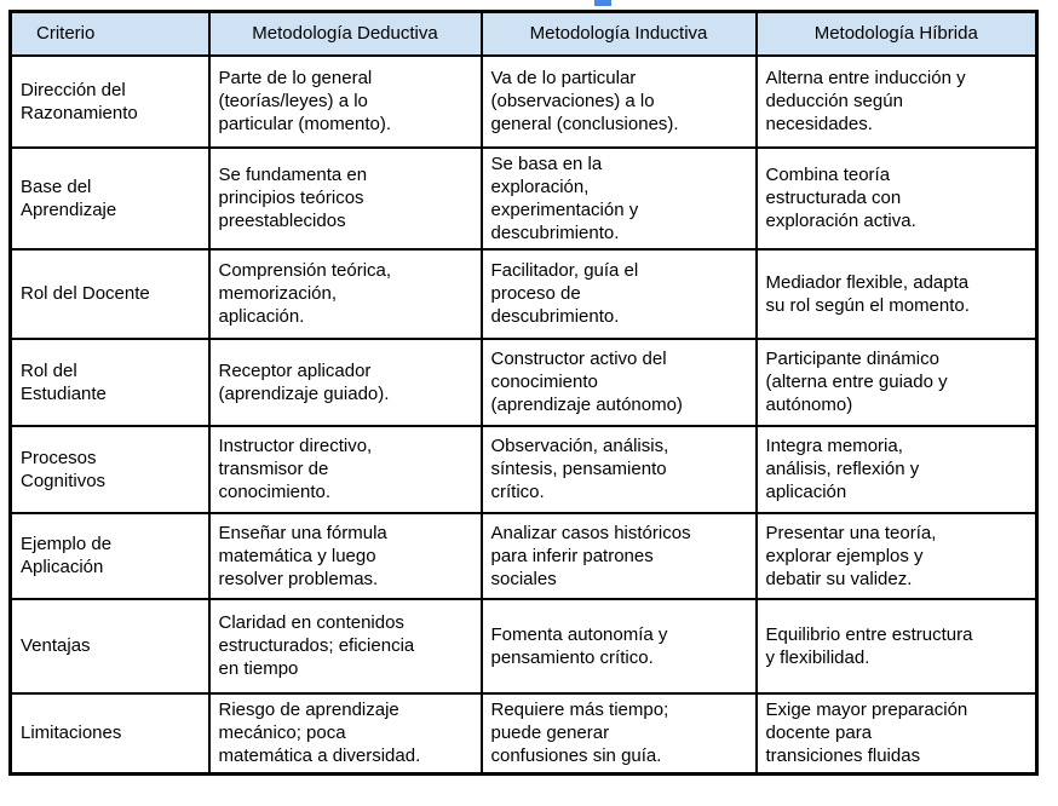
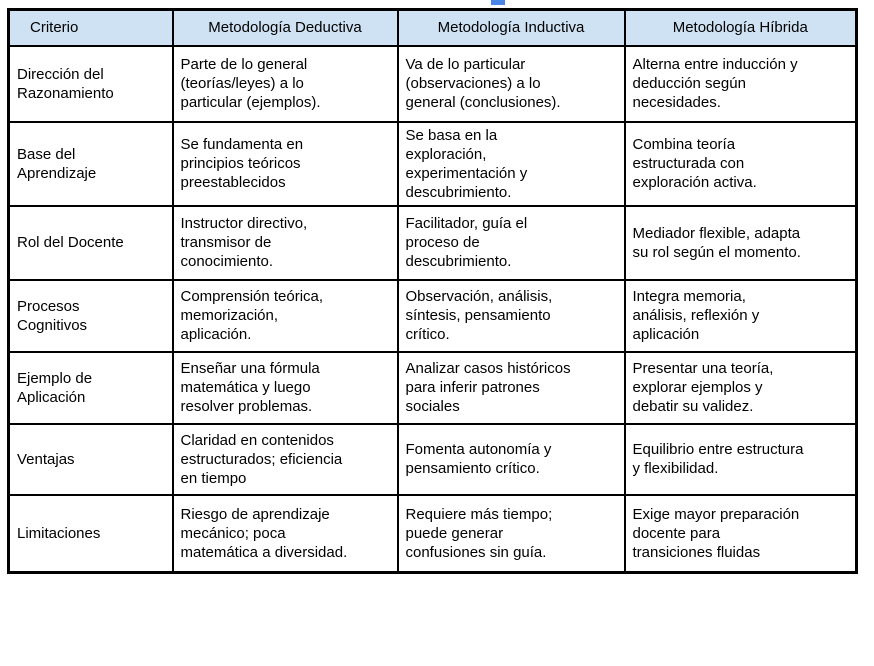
  Criterio	Metodología Deductiva	Metodología Inductiva	Metodología Híbrida
- Dirección del Razonamiento	Parte de lo general (teorías/leyes) a lo particular (momento).	Va de lo particular (observaciones) a lo general (conclusiones).	Alterna entre inducción y deducción según necesidades.
+ Dirección del Razonamiento	Parte de lo general (teorías/leyes) a lo particular (ejemplos).	Va de lo particular (observaciones) a lo general (conclusiones).	Alterna entre inducción y deducción según necesidades.
  Base del Aprendizaje	Se fundamenta en principios teóricos preestablecidos	Se basa en la exploración, experimentación y descubrimiento.	Combina teoría estructurada con exploración activa.
- Rol del Docente	Comprensión teórica, memorización, aplicación.	Facilitador, guía el proceso de descubrimiento.	Mediador flexible, adapta su rol según el momento.
+ Rol del Docente	Instructor directivo, transmisor de conocimiento.	Facilitador, guía el proceso de descubrimiento.	Mediador flexible, adapta su rol según el momento.
- Rol del Estudiante	Receptor aplicador (aprendizaje guiado).	Constructor activo del conocimiento (aprendizaje autónomo)	Participante dinámico (alterna entre guiado y autónomo)
- Procesos Cognitivos	Instructor directivo, transmisor de conocimiento.	Observación, análisis, síntesis, pensamiento crítico.	Integra memoria, análisis, reflexión y aplicación
+ Procesos Cognitivos	Comprensión teórica, memorización, aplicación.	Observación, análisis, síntesis, pensamiento crítico.	Integra memoria, análisis, reflexión y aplicación
  Ejemplo de Aplicación	Enseñar una fórmula matemática y luego resolver problemas.	Analizar casos históricos para inferir patrones sociales	Presentar una teoría, explorar ejemplos y debatir su validez.
  Ventajas	Claridad en contenidos estructurados; eficiencia en tiempo	Fomenta autonomía y pensamiento crítico.	Equilibrio entre estructura y flexibilidad.
  Limitaciones	Riesgo de aprendizaje mecánico; poca matemática a diversidad.	Requiere más tiempo; puede generar confusiones sin guía.	Exige mayor preparación docente para transiciones fluidas
